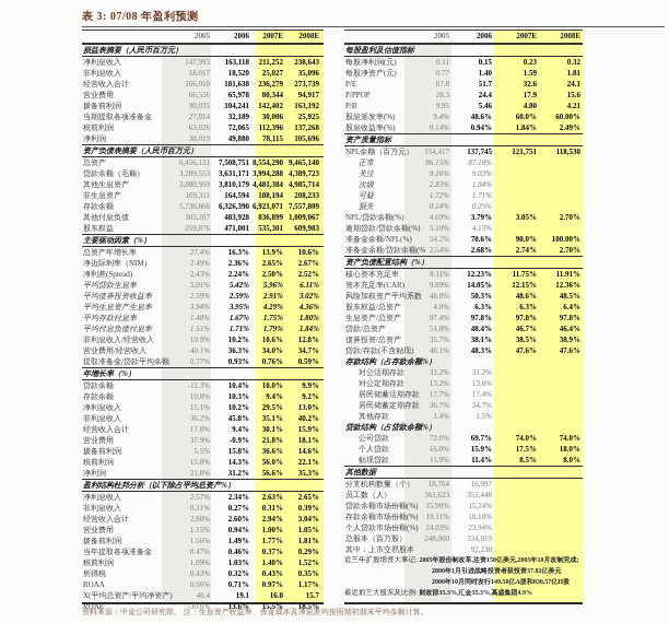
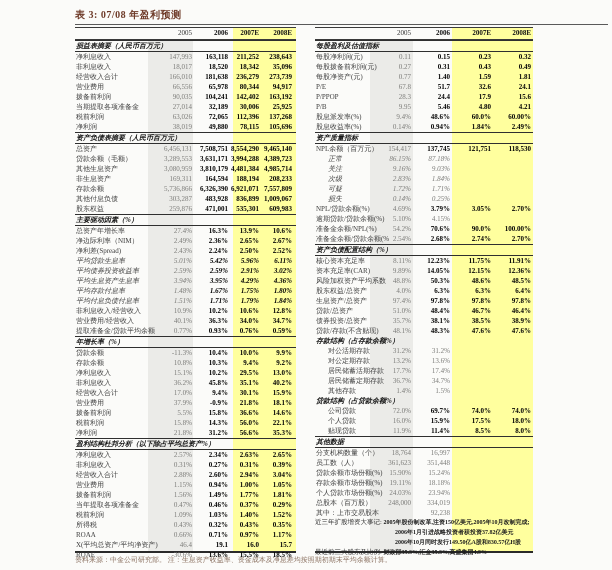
  表 3: 07/08 年盈利预测
  2005
  2006
  2007E
  2008E
  损益表摘要（人民币百万元）
  净利息收入
  147,993
  163,118
  211,252
  238,643
  非利息收入
  18,017
  18,520
- 25,027
+ 18,342
  35,096
  经营收入合计
  166,010
  181,638
  236,279
  273,739
  营业费用
  66,556
  65,978
  80,344
  94,917
  拨备前利润
  90,035
  104,241
  142,402
  163,192
  当期提取各项准备金
  27,014
  32,189
  30,006
  25,925
  税前利润
  63,026
  72,065
  112,396
  137,268
  净利润
  38,019
  49,880
  78,115
  105,696
  资产负债表摘要（人民币百万元）
  总资产
  6,456,131
  7,508,751
  8,554,290
  9,465,140
  贷款余额（毛额）
  3,289,553
  3,631,171
  3,994,288
  4,389,723
  其他生息资产
  3,080,959
  3,810,179
  4,481,384
  4,985,714
  非生息资产
  169,311
  164,594
  188,194
  208,233
  存款余额
  5,736,866
  6,326,390
  6,921,071
  7,557,809
  其他付息负债
  303,287
  483,928
  836,899
  1,009,067
  股东权益
  259,876
  471,001
  535,301
  609,983
  主要驱动因素（%）
  总资产年增长率
  27.4%
  16.3%
  13.9%
  10.6%
  净边际利率（NIM）
  2.49%
  2.36%
  2.65%
  2.67%
  净利差(Spread)
  2.43%
  2.24%
  2.50%
  2.52%
  平均贷款生息率
  5.01%
  5.42%
  5.96%
  6.11%
  平均债券投资收益率
  2.59%
  2.59%
  2.91%
  3.02%
  平均生息资产生息率
  3.94%
  3.95%
  4.29%
  4.36%
  平均存款付息率
  1.48%
  1.67%
  1.75%
  1.80%
  平均付息负债付息率
  1.51%
  1.71%
  1.79%
  1.84%
  非利息收入/经营收入
  10.9%
  10.2%
  10.6%
  12.8%
  营业费用/经营收入
  40.1%
  36.3%
  34.0%
  34.7%
  提取准备金/贷款平均余额
  0.77%
  0.93%
  0.76%
  0.59%
  年增长率（%）
  贷款余额
  -11.3%
  10.4%
  10.0%
  9.9%
  存款余额
  10.8%
  10.3%
  9.4%
  9.2%
  净利息收入
  15.1%
  10.2%
  29.5%
  13.0%
  非利息收入
  36.2%
  45.8%
  35.1%
  40.2%
  经营收入合计
  17.0%
  9.4%
  30.1%
  15.9%
  营业费用
  37.9%
  -0.9%
  21.8%
  18.1%
  拨备前利润
  5.5%
  15.8%
  36.6%
  14.6%
  税前利润
  15.8%
  14.3%
  56.0%
  22.1%
  净利润
  21.8%
  31.2%
  56.6%
  35.3%
  盈利结构杜邦分析（以下除占平均总资产%）
  净利息收入
  2.57%
  2.34%
  2.63%
  2.65%
  非利息收入
  0.31%
  0.27%
  0.31%
  0.39%
  经营收入合计
  2.88%
  2.60%
  2.94%
  3.04%
  营业费用
  1.15%
  0.94%
  1.00%
  1.05%
  拨备前利润
  1.56%
  1.49%
  1.77%
  1.81%
  当年提取各项准备金
  0.47%
  0.46%
  0.37%
  0.29%
  税前利润
  1.09%
  1.03%
  1.40%
  1.52%
  所得税
  0.43%
  0.32%
  0.43%
  0.35%
  ROAA
  0.66%
  0.71%
  0.97%
  1.17%
  X(平均总资产/平均净资产)
  46.4
  19.1
  16.0
  15.7
  ROAE
  -30.6%
  13.6%
  15.5%
  18.5%
  2005
  2006
  2007E
  2008E
  每股盈利及估值指标
  每股净利润(元)
  0.11
  0.15
  0.23
  0.32
+ 每股拨备前利润(元)
+ 0.27
+ 0.31
+ 0.43
+ 0.49
  每股净资产(元)
  0.77
  1.40
  1.59
  1.81
  P/E
  67.8
  51.7
  32.6
  24.1
  P/PPOP
  28.3
  24.4
  17.9
  15.6
  P/B
  9.95
  5.46
  4.80
  4.21
  股息派发率(%)
  9.4%
  48.6%
  60.0%
  60.00%
  股息收益率(%)
  0.14%
  0.94%
  1.84%
  2.49%
  资产质量指标
  NPL余额（百万元）
  154,417
  137,745
  121,751
  118,530
  正常
  86.15%
  87.18%
  关注
  9.16%
  9.03%
  次级
  2.83%
  1.84%
  可疑
  1.72%
  1.71%
  损失
  0.14%
  0.25%
  NPL/贷款余额(%)
  4.69%
  3.79%
  3.05%
  2.70%
  逾期贷款/贷款余额(%)
  5.10%
  4.15%
  准备金余额/NPL(%)
  54.2%
  70.6%
  90.0%
  100.00%
  准备金余额/贷款余额(%
  2.54%
  2.68%
  2.74%
  2.70%
  资产负债配置结构（%）
  核心资本充足率
  8.11%
  12.23%
  11.75%
  11.91%
  资本充足率(CAR)
  9.89%
  14.05%
  12.15%
  12.36%
  风险加权资产平均系数
  48.8%
  50.3%
  48.6%
  48.5%
  股东权益/总资产
  4.0%
  6.3%
  6.3%
  6.4%
  生息资产/总资产
  97.4%
  97.8%
  97.8%
  97.8%
  贷款/总资产
  51.0%
  48.4%
  46.7%
  46.4%
  债券投资/总资产
  35.7%
  38.1%
  38.5%
  38.9%
  贷款/存款(不含贴现)
  48.1%
  48.3%
  47.6%
  47.6%
  存款结构（占存款余额%）
  对公活期存款
  31.2%
  31.2%
  对公定期存款
  13.2%
  13.6%
  居民储蓄活期存款
  17.7%
  17.4%
  居民储蓄定期存款
  36.7%
  34.7%
  其他存款
  1.4%
  1.5%
  贷款结构（占贷款余额%）
  公司贷款
  72.0%
  69.7%
  74.0%
  74.0%
  个人贷款
  16.0%
  15.9%
  17.5%
  18.0%
  贴现贷款
  11.9%
  11.4%
  8.5%
  8.0%
  其他数据
  分支机构数量（个）
  18,764
  16,997
  员工数（人）
  361,623
  351,448
  贷款余额市场份额(%)
  15.90%
  15.24%
  存款余额市场份额(%)
  19.11%
  18.18%
  个人贷款市场份额(%)
  24.03%
  23.94%
  总股本（百万股）
  248,000
  334,019
  其中：上市交易股本
  92,238
  资料来源：中金公司研究部。 注：生息资产收益率、资金成本及净息差均按照期初期末平均余额计算。
